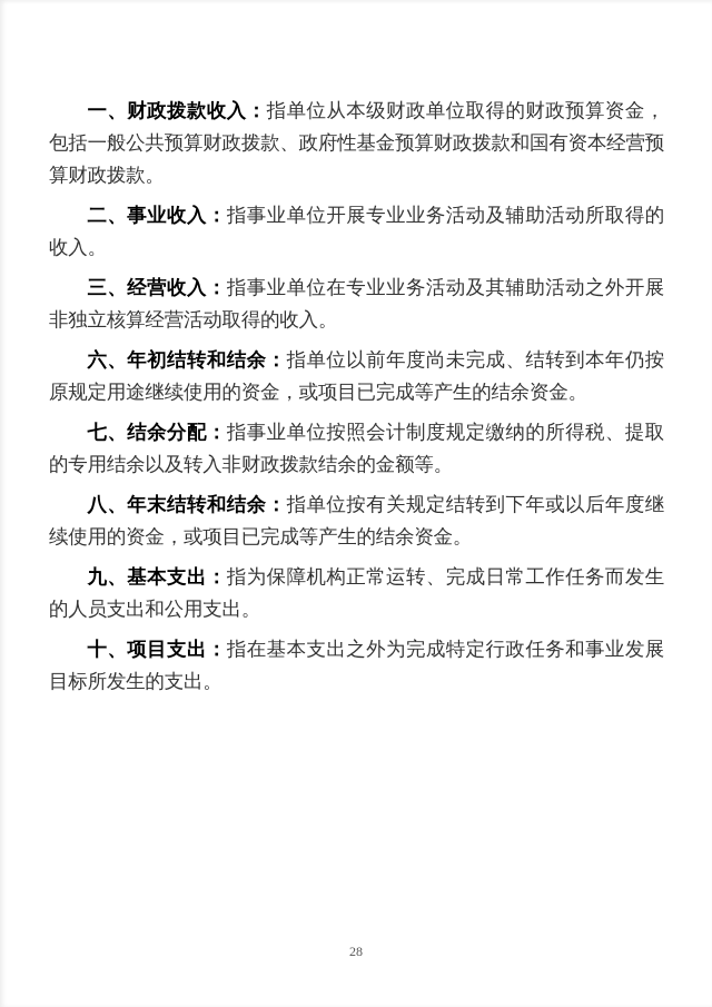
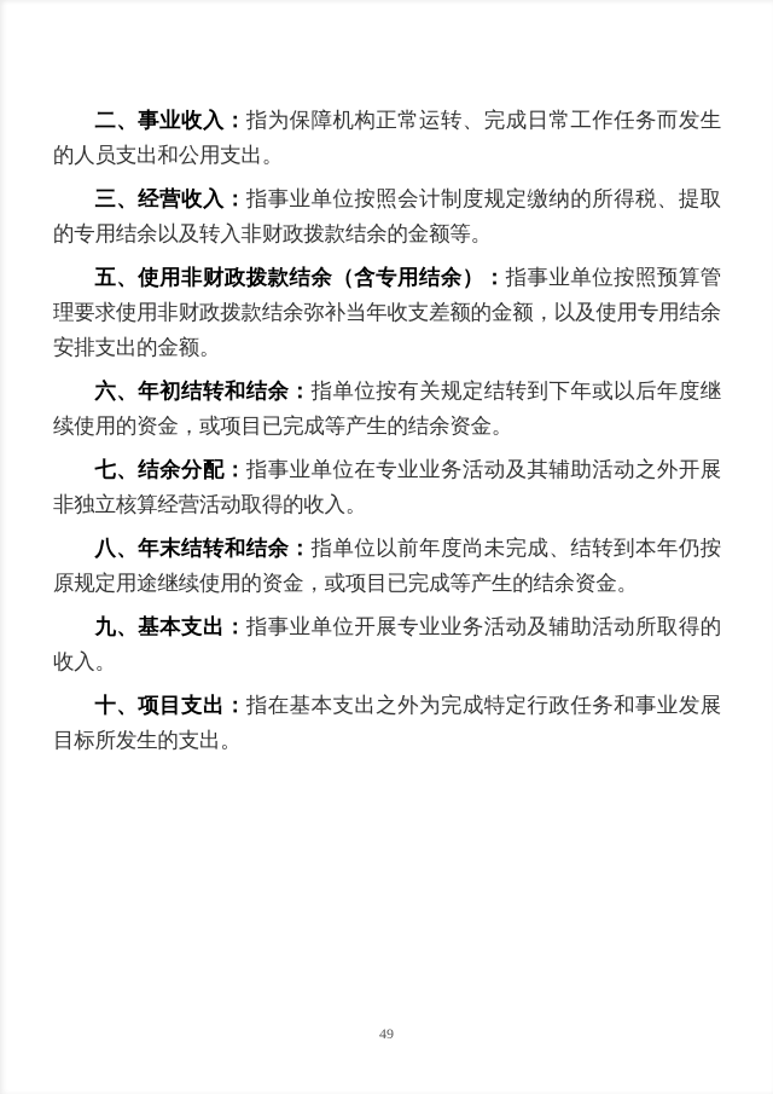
- 一、财政拨款收入：指单位从本级财政单位取得的财政预算资金，包括一般公共预算财政拨款、政府性基金预算财政拨款和国有资本经营预算财政拨款。
- 二、事业收入：指事业单位开展专业业务活动及辅助活动所取得的收入。
+ 二、事业收入：指为保障机构正常运转、完成日常工作任务而发生的人员支出和公用支出。
- 三、经营收入：指事业单位在专业业务活动及其辅助活动之外开展非独立核算经营活动取得的收入。
+ 三、经营收入：指事业单位按照会计制度规定缴纳的所得税、提取的专用结余以及转入非财政拨款结余的金额等。
+ 五、使用非财政拨款结余（含专用结余）：指事业单位按照预算管理要求使用非财政拨款结余弥补当年收支差额的金额，以及使用专用结余安排支出的金额。
- 六、年初结转和结余：指单位以前年度尚未完成、结转到本年仍按原规定用途继续使用的资金，或项目已完成等产生的结余资金。
+ 六、年初结转和结余：指单位按有关规定结转到下年或以后年度继续使用的资金，或项目已完成等产生的结余资金。
- 七、结余分配：指事业单位按照会计制度规定缴纳的所得税、提取的专用结余以及转入非财政拨款结余的金额等。
+ 七、结余分配：指事业单位在专业业务活动及其辅助活动之外开展非独立核算经营活动取得的收入。
- 八、年末结转和结余：指单位按有关规定结转到下年或以后年度继续使用的资金，或项目已完成等产生的结余资金。
+ 八、年末结转和结余：指单位以前年度尚未完成、结转到本年仍按原规定用途继续使用的资金，或项目已完成等产生的结余资金。
- 九、基本支出：指为保障机构正常运转、完成日常工作任务而发生的人员支出和公用支出。
+ 九、基本支出：指事业单位开展专业业务活动及辅助活动所取得的收入。
  十、项目支出：指在基本支出之外为完成特定行政任务和事业发展目标所发生的支出。
- 28
+ 49
